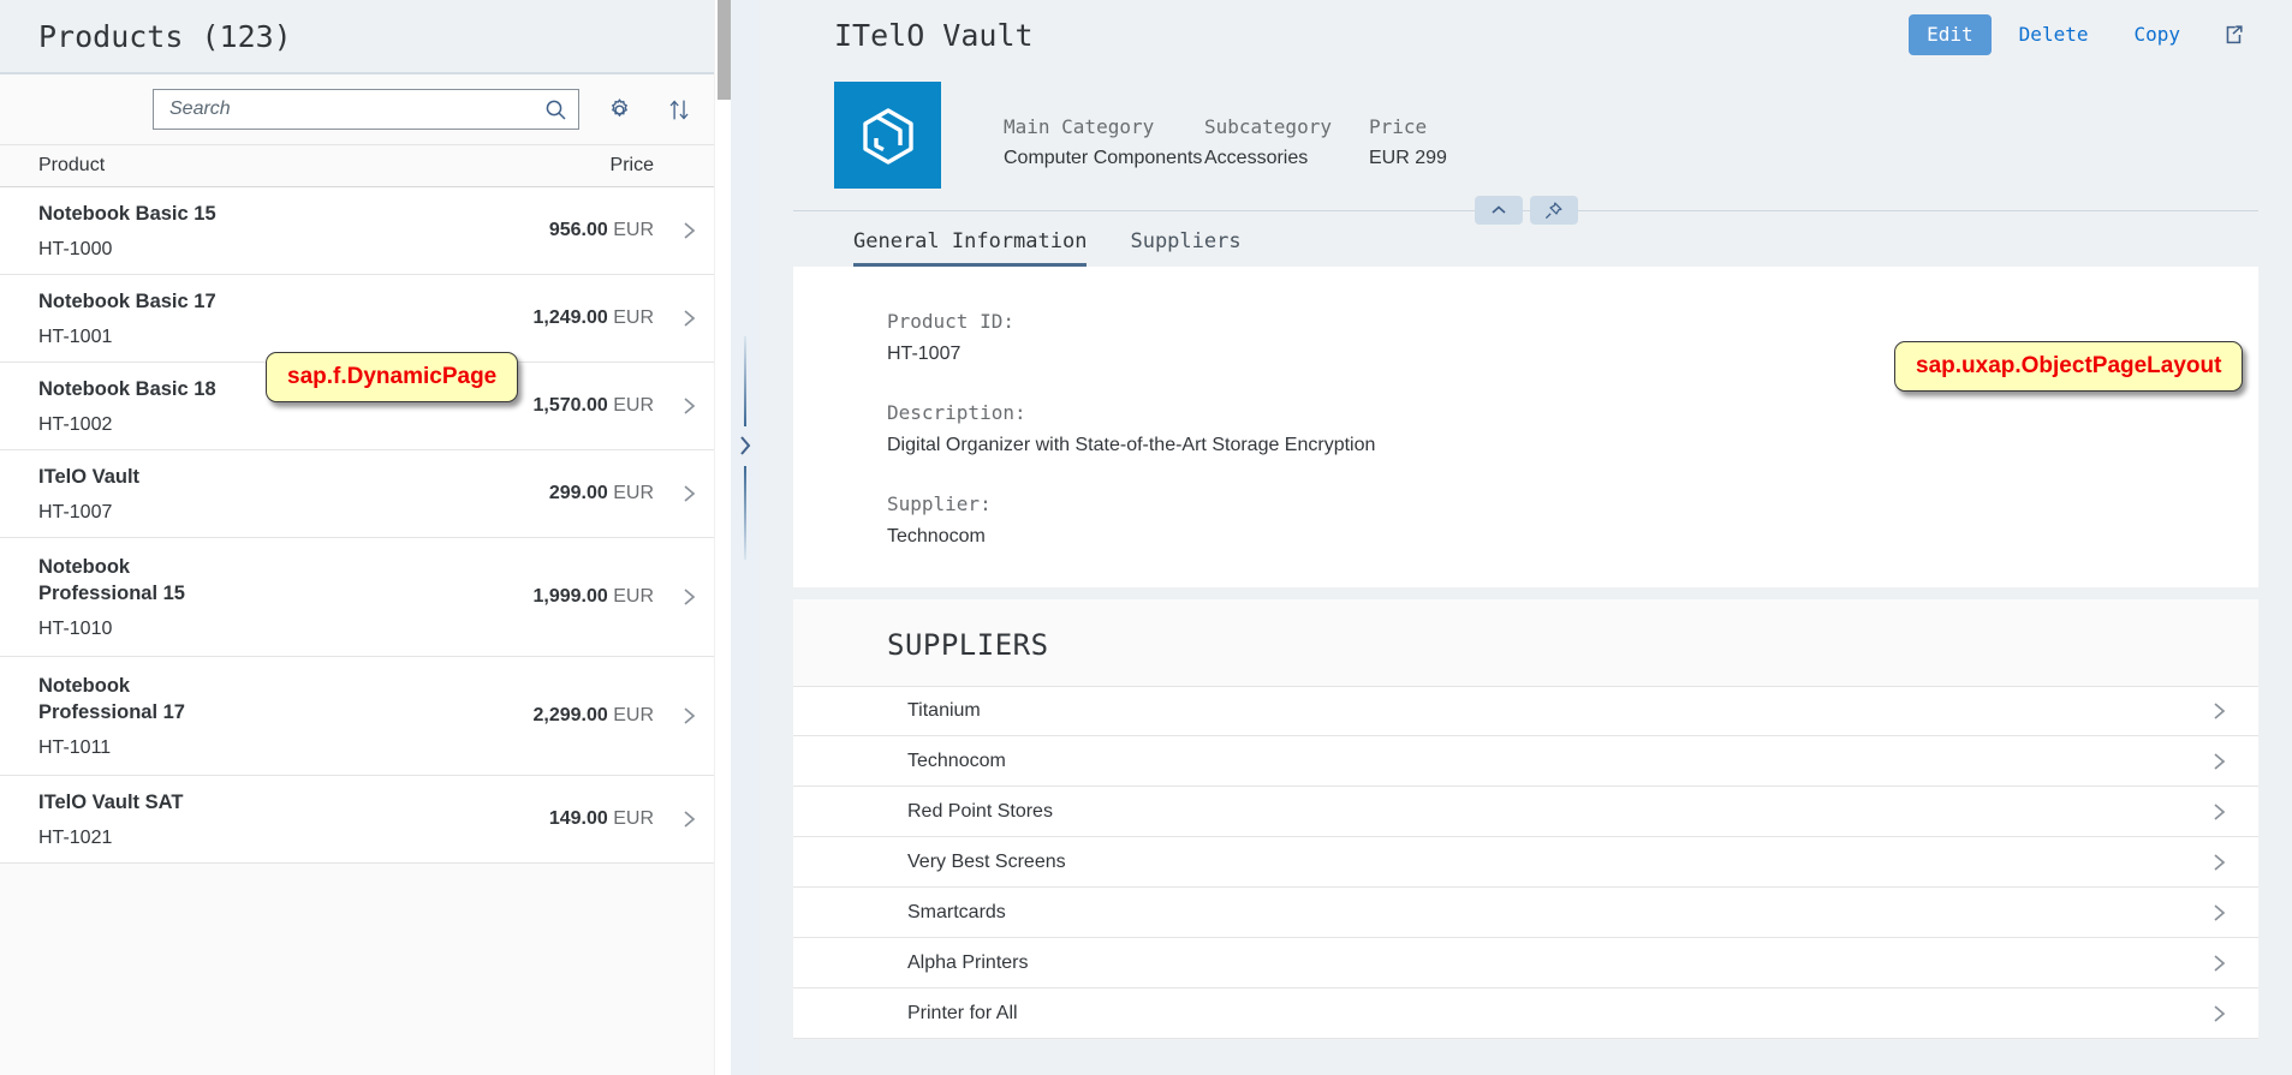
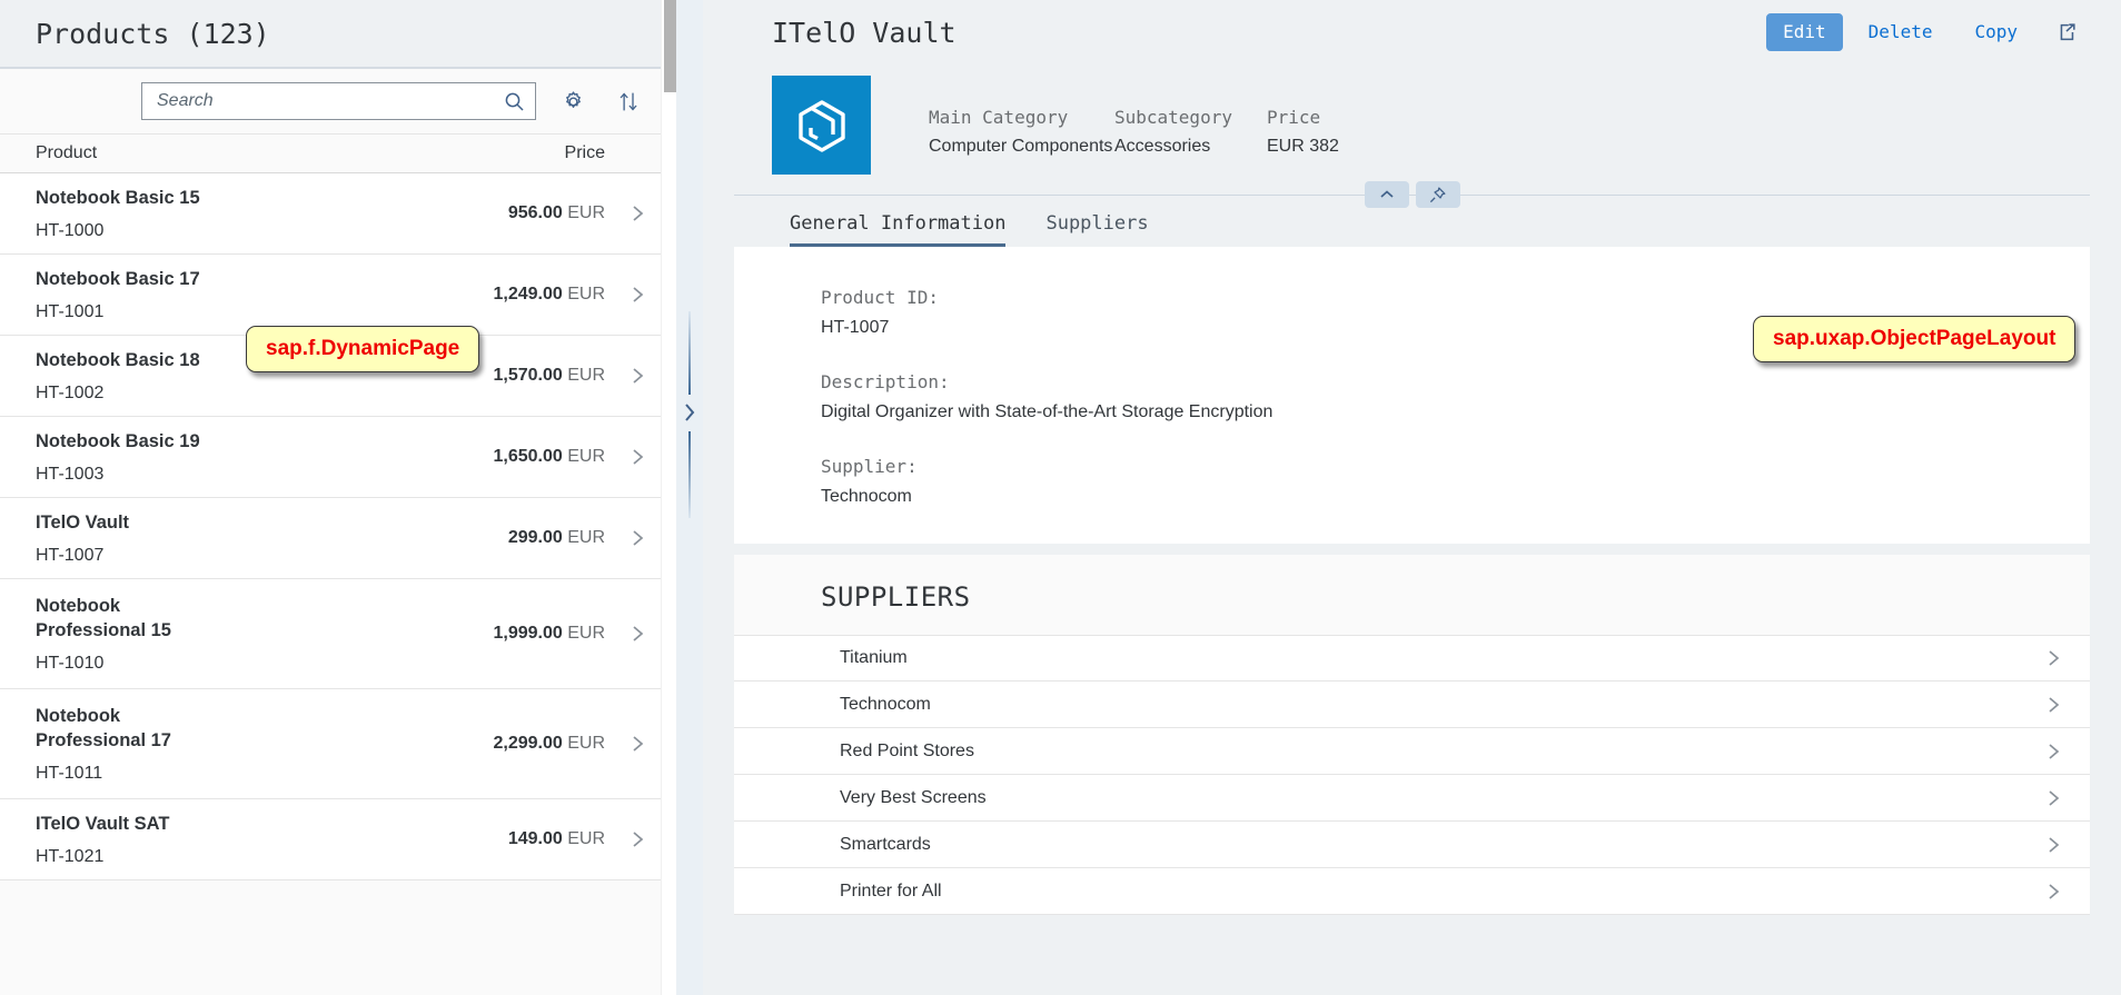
  Products (123)
  Search
  Product
  Price
  Notebook Basic 15
  HT-1000
  956.00 EUR
  Notebook Basic 17
  HT-1001
  1,249.00 EUR
  Notebook Basic 18
  HT-1002
  1,570.00 EUR
+ Notebook Basic 19
+ HT-1003
+ 1,650.00 EUR
  ITelO Vault
  HT-1007
  299.00 EUR
  Notebook Professional 15
  HT-1010
  1,999.00 EUR
  Notebook Professional 17
  HT-1011
  2,299.00 EUR
  ITelO Vault SAT
  HT-1021
  149.00 EUR
  sap.f.DynamicPage
  ITelO Vault
  Edit
  Delete
  Copy
  Main Category
  Computer Components
  Subcategory
  Accessories
  Price
- EUR 299
+ EUR 382
  General Information
  Suppliers
  Product ID:
  HT-1007
  Description:
  Digital Organizer with State-of-the-Art Storage Encryption
  Supplier:
  Technocom
  SUPPLIERS
  Titanium
  Technocom
  Red Point Stores
  Very Best Screens
  Smartcards
- Alpha Printers
  Printer for All
  sap.uxap.ObjectPageLayout
